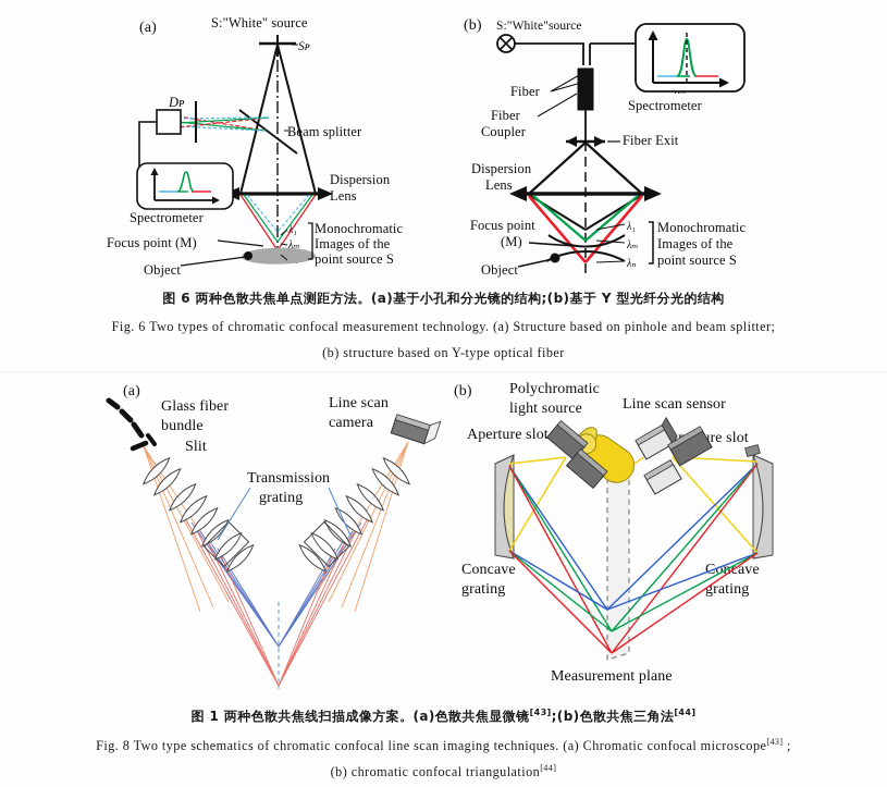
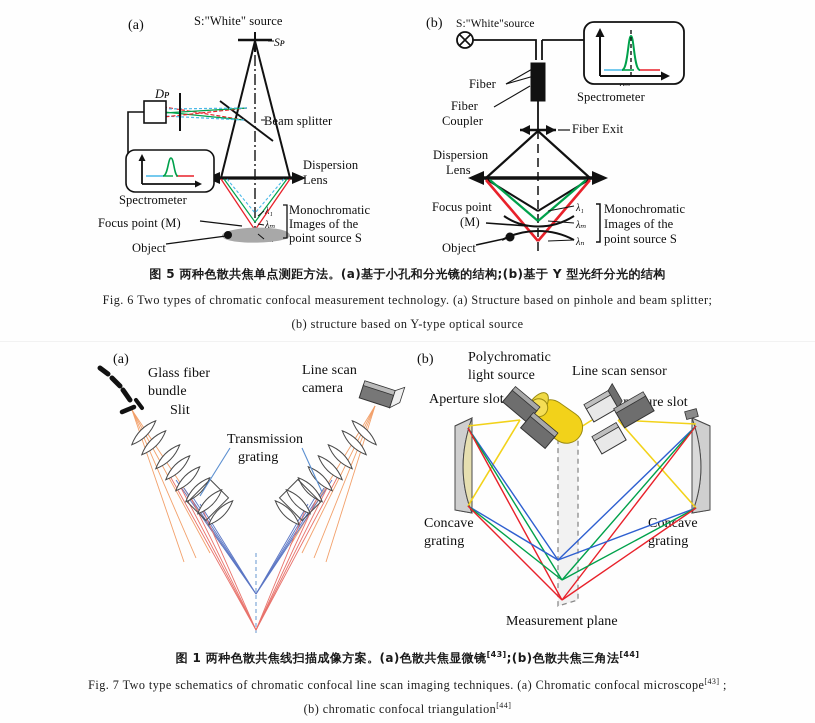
  (a)
  S:"White" source
  Sᴘ
  Dᴘ
  Bam splitter
  Dispersion
  Lens
  Spectrometer
  Focus point (M)
  Object
  λₘ
  Monochromatic
  Images of the
  point source S
  (b)
  S:"White"source
  Fiber
  Fiber
  Coupler
  Fiber Exit
  Spectrometer
  Dispersion
  Lens
  Focus point
  (M)
  Object
  λ₁
  λₘ
  λₙ
  Monochromatic
  Images of the
  point source S
- 图 6 两种色散共焦单点测距方法。(a)基于小孔和分光镜的结构;(b)基于 Y 型光纤分光的结构
+ 图 5 两种色散共焦单点测距方法。(a)基于小孔和分光镜的结构;(b)基于 Y 型光纤分光的结构
  Fig. 6 Two types of chromatic confocal measurement technology. (a) Structure based on pinhole and beam splitter;
- (b) structure based on Y-type optical fiber
+ (b) structure based on Y-type optical source
  (a)
  Glass fiber
  bundle
  Slit
  Line scan
  camera
  Transmission
  grating
  (b)
  Polychromatic
  light source
  Line scan sensor
  Aperture slot
  Concave
  grating
  Cocave
  grating
  Measurement plane
  图 1 两种色散共焦线扫描成像方案。(a)色散共焦显微镜[43];(b)色散共焦三角法[44]
- Fig. 8 Two type schematics of chromatic confocal line scan imaging techniques. (a) Chromatic confocal microscope[43] ;
+ Fig. 7 Two type schematics of chromatic confocal line scan imaging techniques. (a) Chromatic confocal microscope[43] ;
  (b) chromatic confocal triangulation[44]
